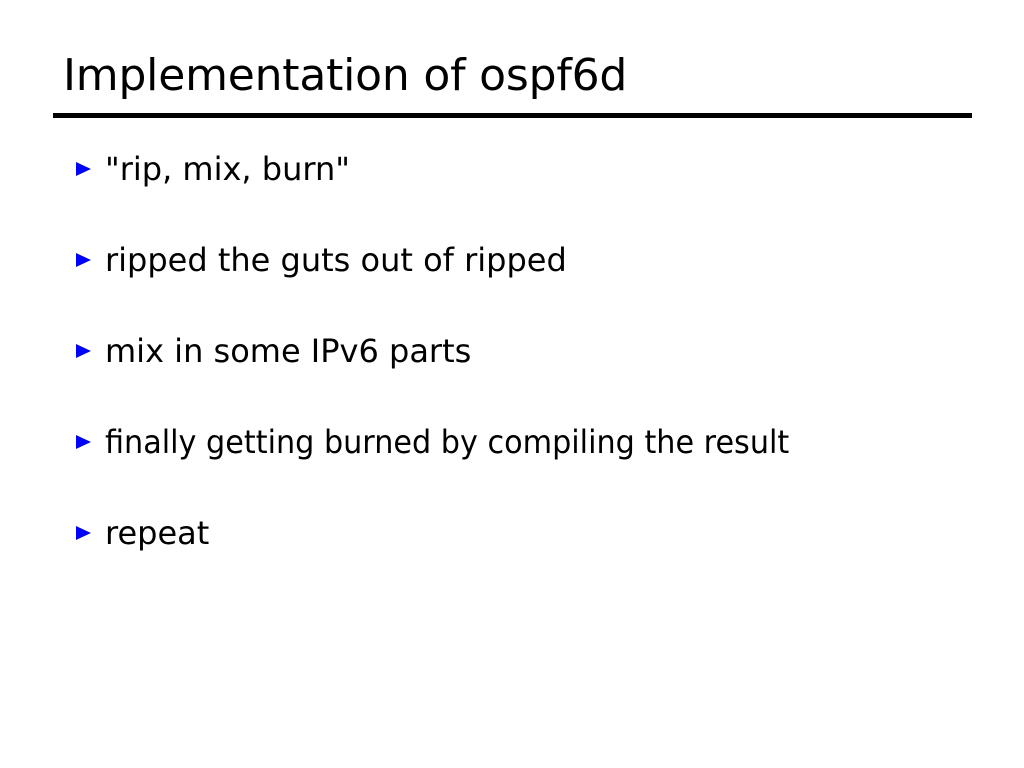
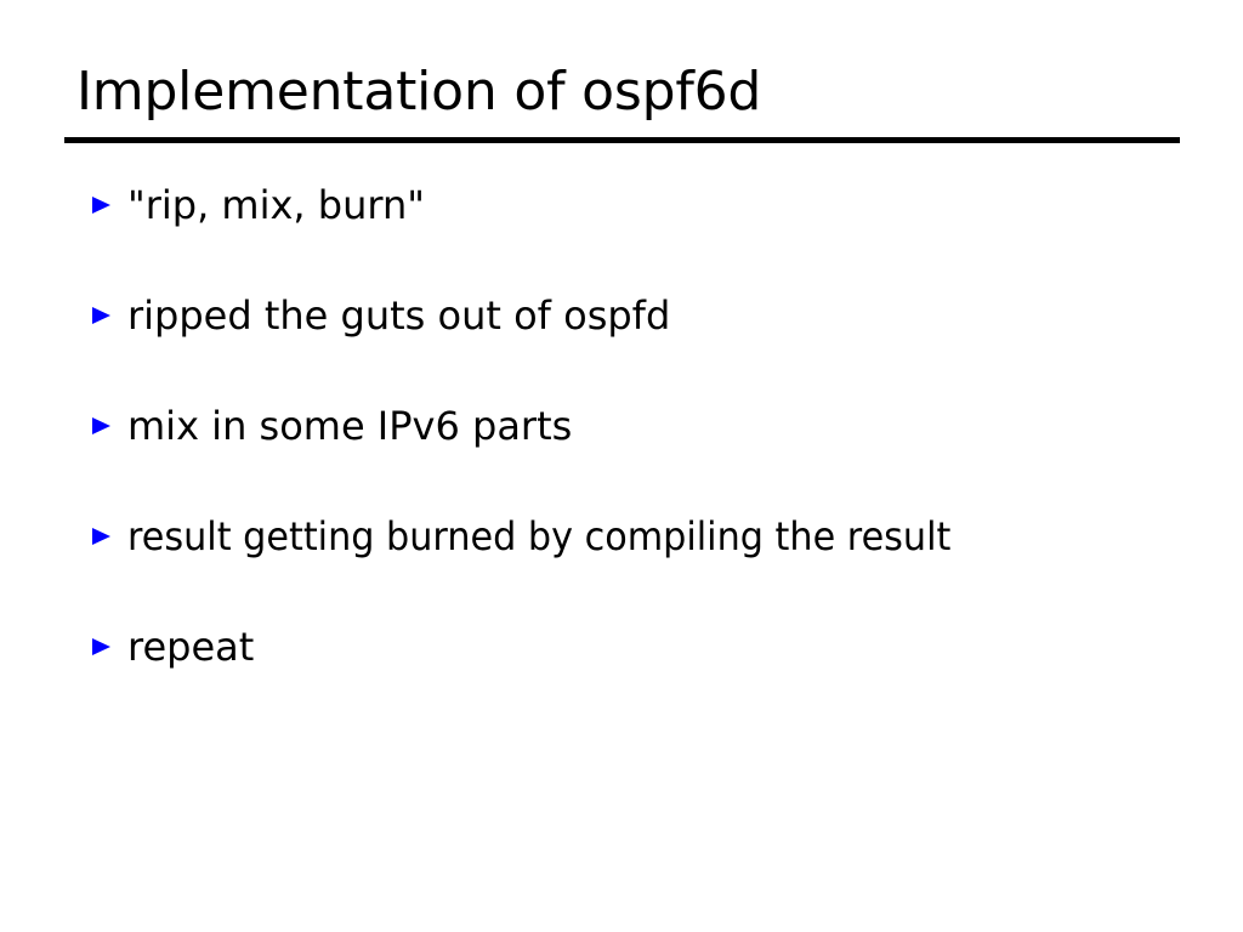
  Implementation of ospf6d
  "rip, mix, burn"
- ripped the guts out of ripped
+ ripped the guts out of ospfd
  mix in some IPv6 parts
- finally getting burned by compiling the result
+ result getting burned by compiling the result
  repeat
